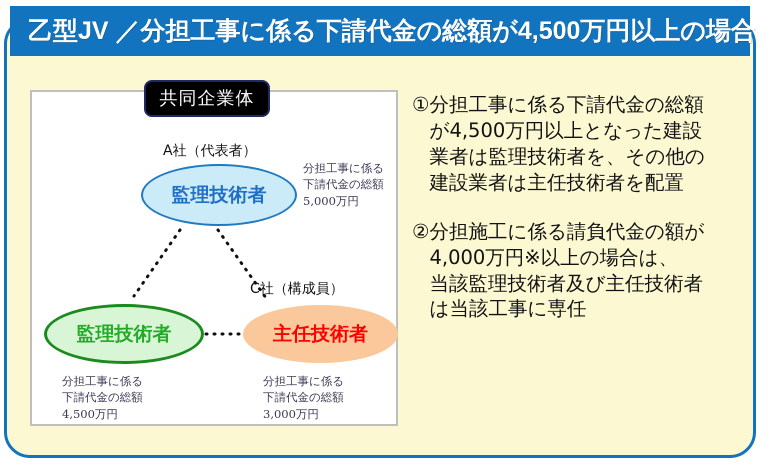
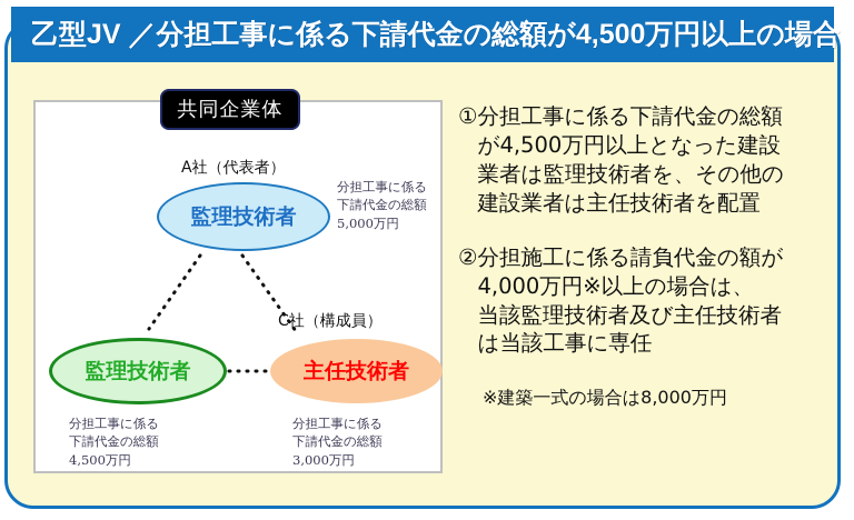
  乙型JV ／分担工事に係る下請代金の総額が4,500万円以上の場合
  共同企業体
  A社（代表者）
  C社（構成員）
  監理技術者
  監理技術者
  主任技術者
  分担工事に係る
  下請代金の総額
  5,000万円
  分担工事に係る
  下請代金の総額
  4,500万円
  分担工事に係る
  下請代金の総額
  3,000万円
  ①
  分担工事に係る下請代金の総額
  が4,500万円以上となった建設
  業者は監理技術者を、その他の
  建設業者は主任技術者を配置
  ②
  分担施工に係る請負代金の額が
  4,000万円※以上の場合は、
  当該監理技術者及び主任技術者
  は当該工事に専任
+ ※建築一式の場合は8,000万円
